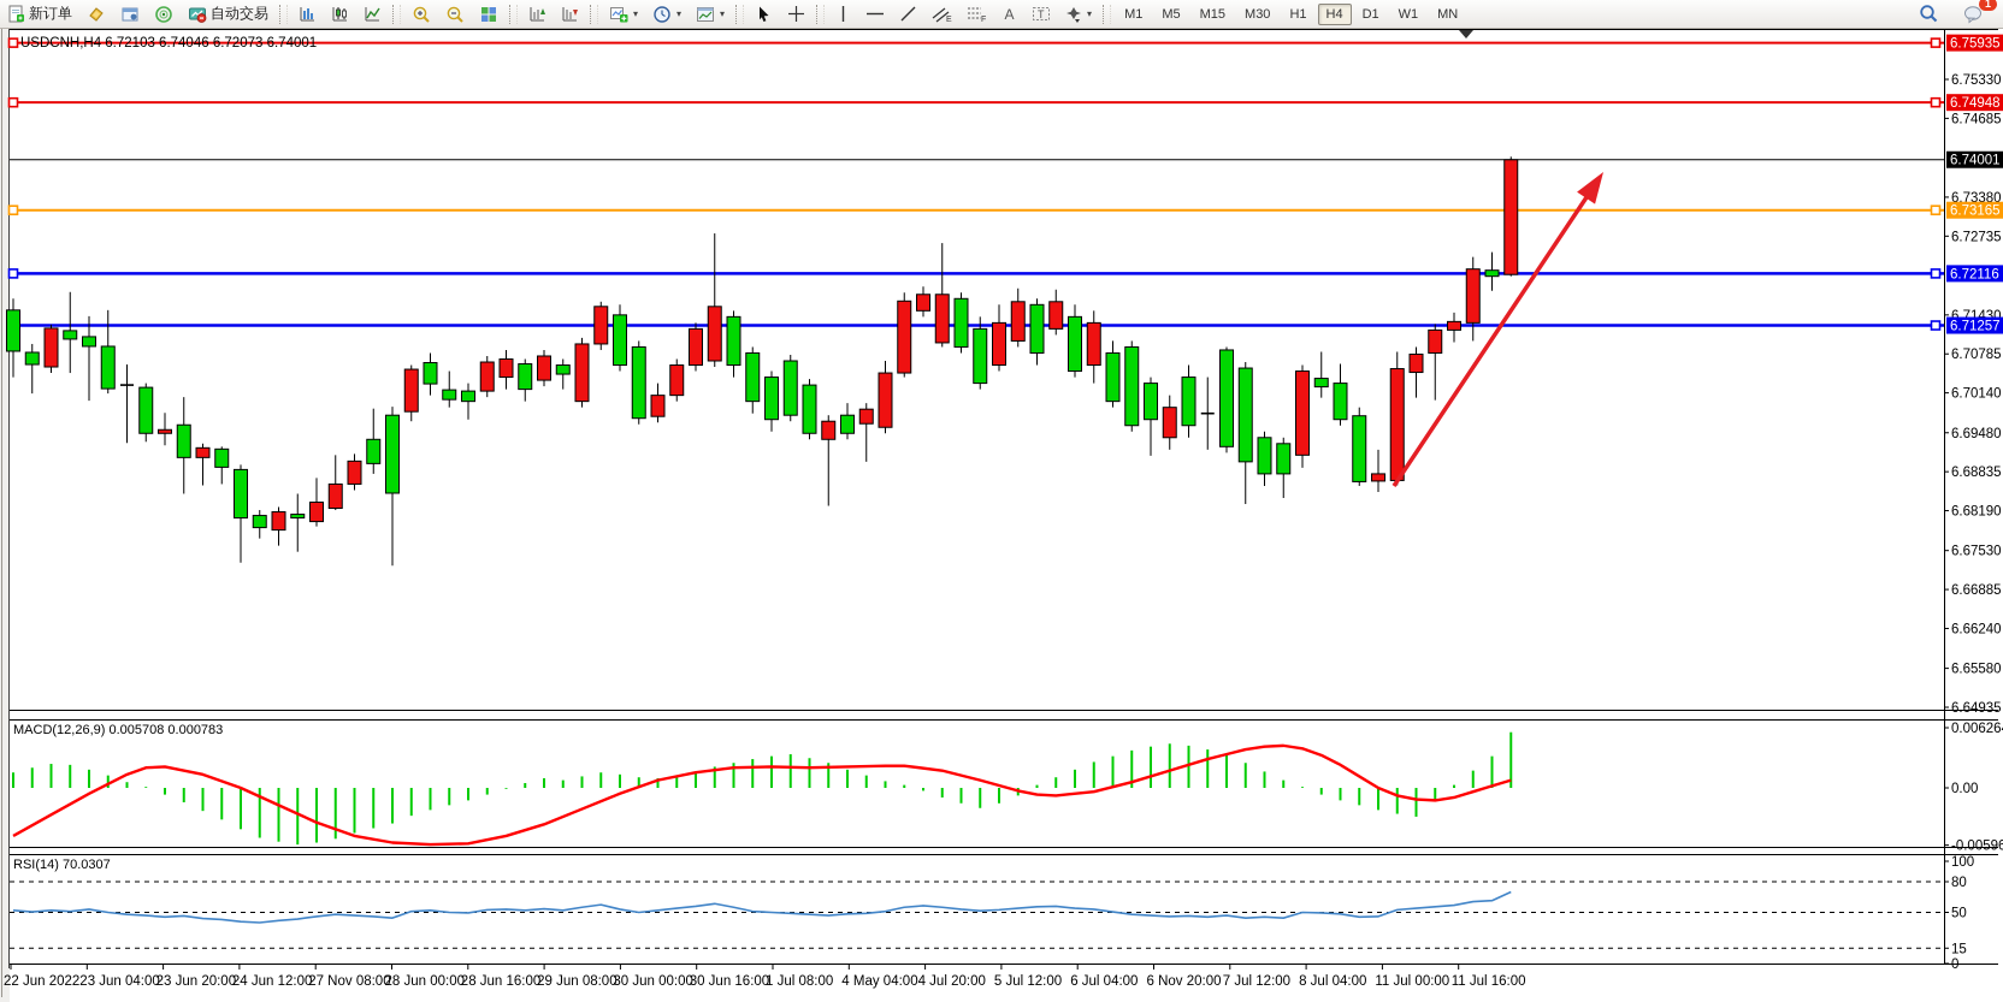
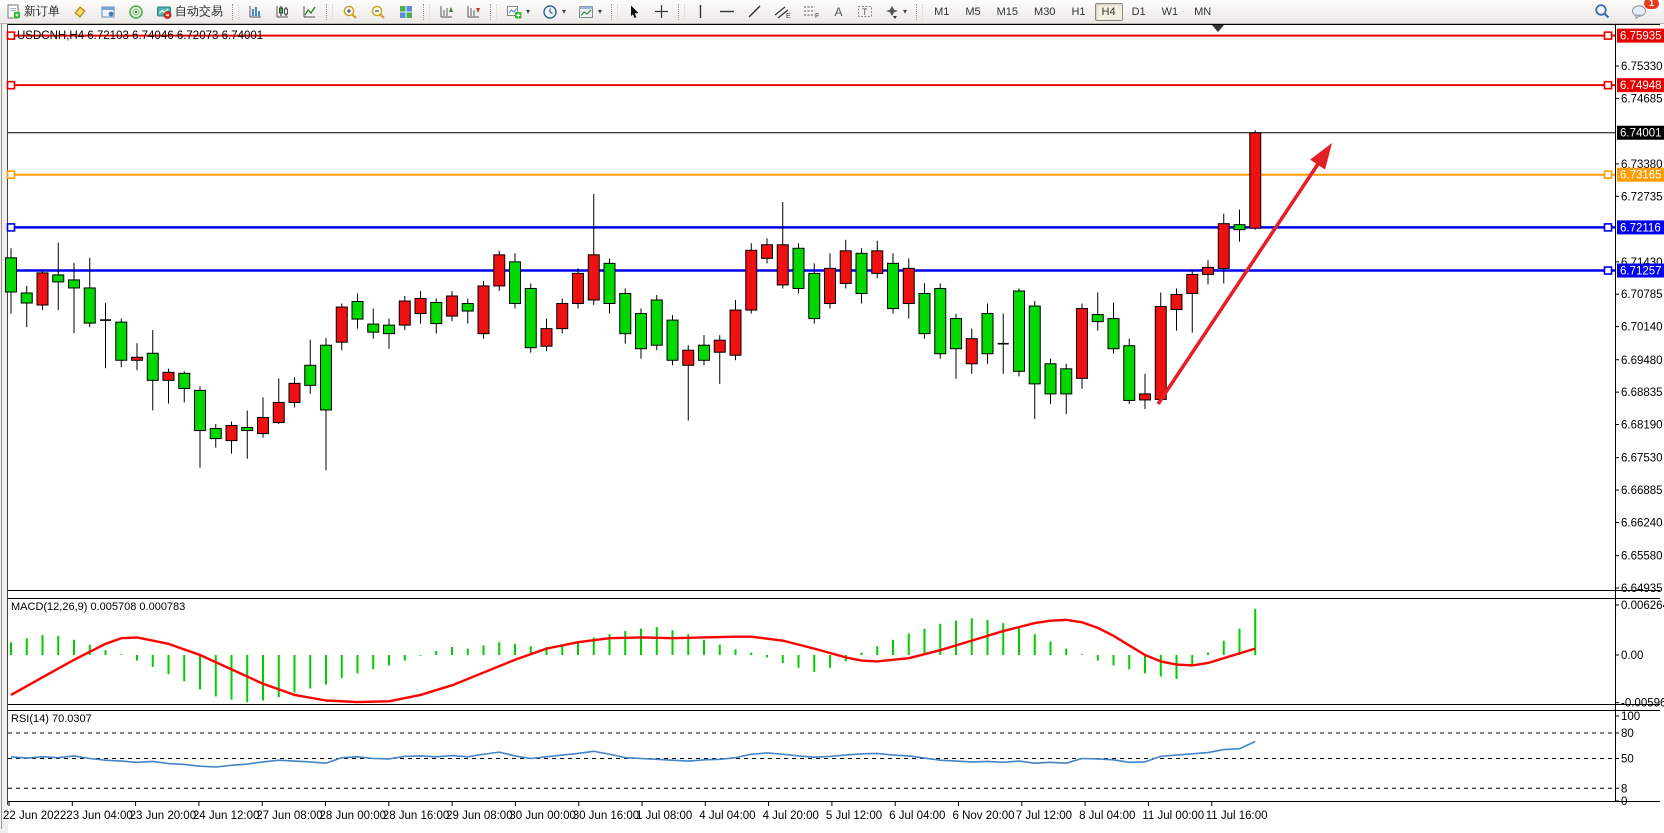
  新订单
  自动交易
  ▾
  ▾
  ▾
  A
  T
  ▾
  M1
  M5
  M15
  M30
  H1
  H4
  D1
  W1
  MN
  1
  USDCNH,H4 6.72103 6.74046 6.72073 6.74001
  MACD(12,26,9) 0.005708 0.000783
  RSI(14) 70.0307
  6.75330
  6.74685
  6.73380
  6.72735
  6.71430
  6.70785
  6.70140
  6.69480
  6.68835
  6.68190
  6.67530
  6.66885
  6.66240
  6.65580
  6.64935
  6.75935
  6.74948
  6.74001
  6.73165
  6.72116
  6.71257
  0.00626
  0.00
  -0.00596
  100
  80
  50
- 15
+ 8
  0
  22 Jun 2022
  23 Jun 04:00
  23 Jun 20:00
  24 Jun 12:00
- 27 Nov 08:00
+ 27 Jun 08:00
  28 Jun 00:00
  28 Jun 16:00
  29 Jun 08:00
  30 Jun 00:00
  30 Jun 16:00
  1 Jul 08:00
- 4 May 04:00
+ 4 Jul 04:00
  4 Jul 20:00
  5 Jul 12:00
  6 Jul 04:00
  6 Nov 20:00
  7 Jul 12:00
  8 Jul 04:00
  11 Jul 00:00
  11 Jul 16:00
